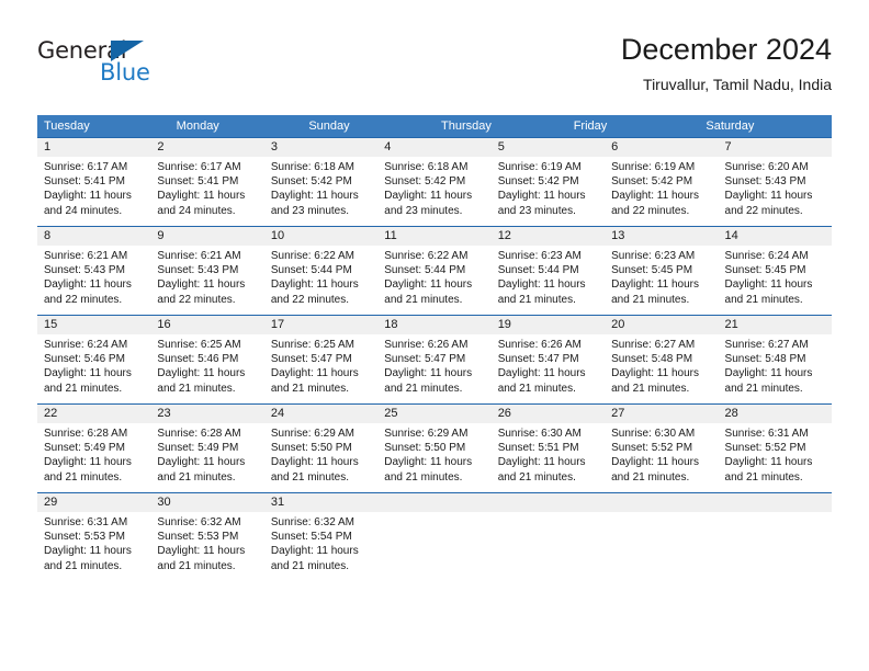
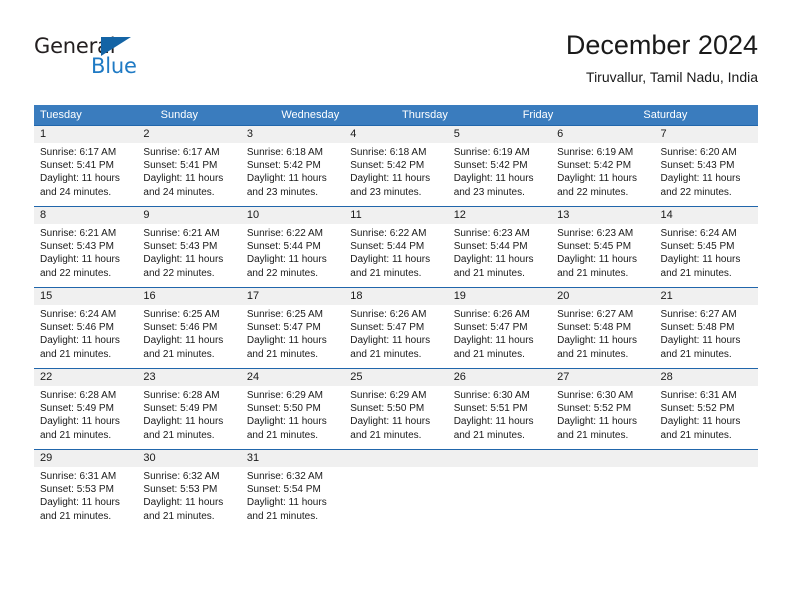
  General
  Blue
  December 2024
  Tiruvallur, Tamil Nadu, India
  Tuesday
- Monday
  Sunday
+ Wednesday
  Thursday
  Friday
  Saturday
  1
  2
  3
  4
  5
  6
  7
  Sunrise: 6:17 AM
  Sunset: 5:41 PM
  Daylight: 11 hours
  and 24 minutes.
  Sunrise: 6:17 AM
  Sunset: 5:41 PM
  Daylight: 11 hours
  and 24 minutes.
  Sunrise: 6:18 AM
  Sunset: 5:42 PM
  Daylight: 11 hours
  and 23 minutes.
  Sunrise: 6:18 AM
  Sunset: 5:42 PM
  Daylight: 11 hours
  and 23 minutes.
  Sunrise: 6:19 AM
  Sunset: 5:42 PM
  Daylight: 11 hours
  and 23 minutes.
  Sunrise: 6:19 AM
  Sunset: 5:42 PM
  Daylight: 11 hours
  and 22 minutes.
  Sunrise: 6:20 AM
  Sunset: 5:43 PM
  Daylight: 11 hours
  and 22 minutes.
  8
  9
  10
  11
  12
  13
  14
  Sunrise: 6:21 AM
  Sunset: 5:43 PM
  Daylight: 11 hours
  and 22 minutes.
  Sunrise: 6:21 AM
  Sunset: 5:43 PM
  Daylight: 11 hours
  and 22 minutes.
  Sunrise: 6:22 AM
  Sunset: 5:44 PM
  Daylight: 11 hours
  and 22 minutes.
  Sunrise: 6:22 AM
  Sunset: 5:44 PM
  Daylight: 11 hours
  and 21 minutes.
  Sunrise: 6:23 AM
  Sunset: 5:44 PM
  Daylight: 11 hours
  and 21 minutes.
  Sunrise: 6:23 AM
  Sunset: 5:45 PM
  Daylight: 11 hours
  and 21 minutes.
  Sunrise: 6:24 AM
  Sunset: 5:45 PM
  Daylight: 11 hours
  and 21 minutes.
  15
  16
  17
  18
  19
  20
  21
  Sunrise: 6:24 AM
  Sunset: 5:46 PM
  Daylight: 11 hours
  and 21 minutes.
  Sunrise: 6:25 AM
  Sunset: 5:46 PM
  Daylight: 11 hours
  and 21 minutes.
  Sunrise: 6:25 AM
  Sunset: 5:47 PM
  Daylight: 11 hours
  and 21 minutes.
  Sunrise: 6:26 AM
  Sunset: 5:47 PM
  Daylight: 11 hours
  and 21 minutes.
  Sunrise: 6:26 AM
  Sunset: 5:47 PM
  Daylight: 11 hours
  and 21 minutes.
  Sunrise: 6:27 AM
  Sunset: 5:48 PM
  Daylight: 11 hours
  and 21 minutes.
  Sunrise: 6:27 AM
  Sunset: 5:48 PM
  Daylight: 11 hours
  and 21 minutes.
  22
  23
  24
  25
  26
  27
  28
  Sunrise: 6:28 AM
  Sunset: 5:49 PM
  Daylight: 11 hours
  and 21 minutes.
  Sunrise: 6:28 AM
  Sunset: 5:49 PM
  Daylight: 11 hours
  and 21 minutes.
  Sunrise: 6:29 AM
  Sunset: 5:50 PM
  Daylight: 11 hours
  and 21 minutes.
  Sunrise: 6:29 AM
  Sunset: 5:50 PM
  Daylight: 11 hours
  and 21 minutes.
  Sunrise: 6:30 AM
  Sunset: 5:51 PM
  Daylight: 11 hours
  and 21 minutes.
  Sunrise: 6:30 AM
  Sunset: 5:52 PM
  Daylight: 11 hours
  and 21 minutes.
  Sunrise: 6:31 AM
  Sunset: 5:52 PM
  Daylight: 11 hours
  and 21 minutes.
  29
  30
  31
  Sunrise: 6:31 AM
  Sunset: 5:53 PM
  Daylight: 11 hours
  and 21 minutes.
  Sunrise: 6:32 AM
  Sunset: 5:53 PM
  Daylight: 11 hours
  and 21 minutes.
  Sunrise: 6:32 AM
  Sunset: 5:54 PM
  Daylight: 11 hours
  and 21 minutes.
